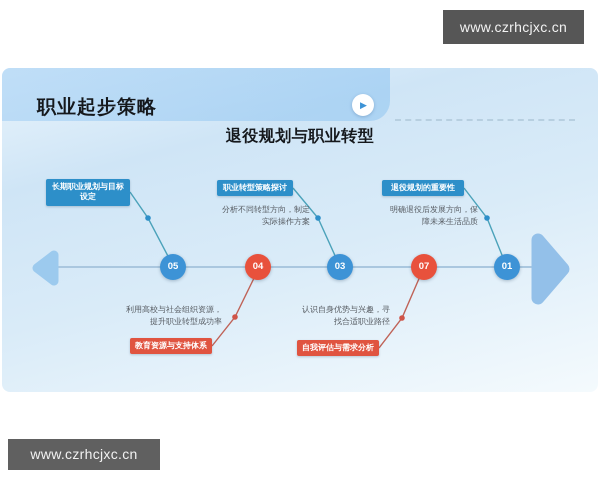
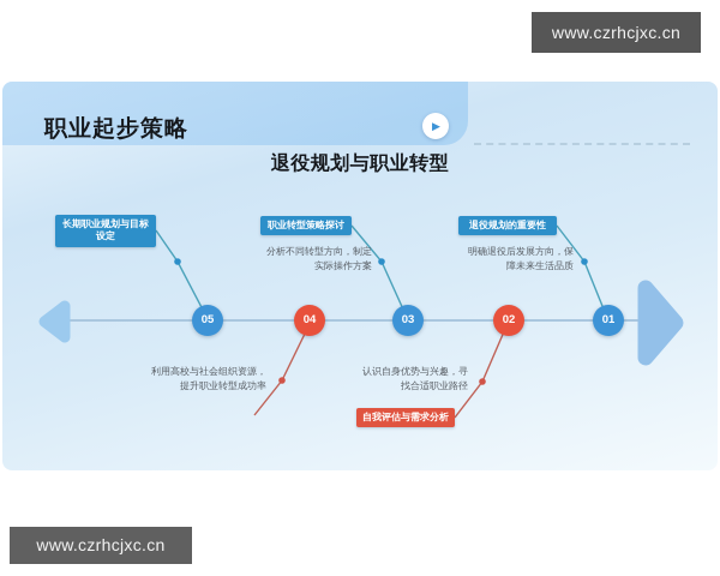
  www.czrhcjxc.cn
  职业起步策略
  ▶
  退役规划与职业转型
  长期职业规划与目标设定
  05
  利用高校与社会组织资源，提升职业转型成功率
- 教育资源与支持体系
  04
  职业转型策略探讨
  分析不同转型方向，制定实际操作方案
  03
  认识自身优势与兴趣，寻找合适职业路径
  自我评估与需求分析
- 07
+ 02
  退役规划的重要性
  明确退役后发展方向，保障未来生活品质
  01
  www.czrhcjxc.cn
